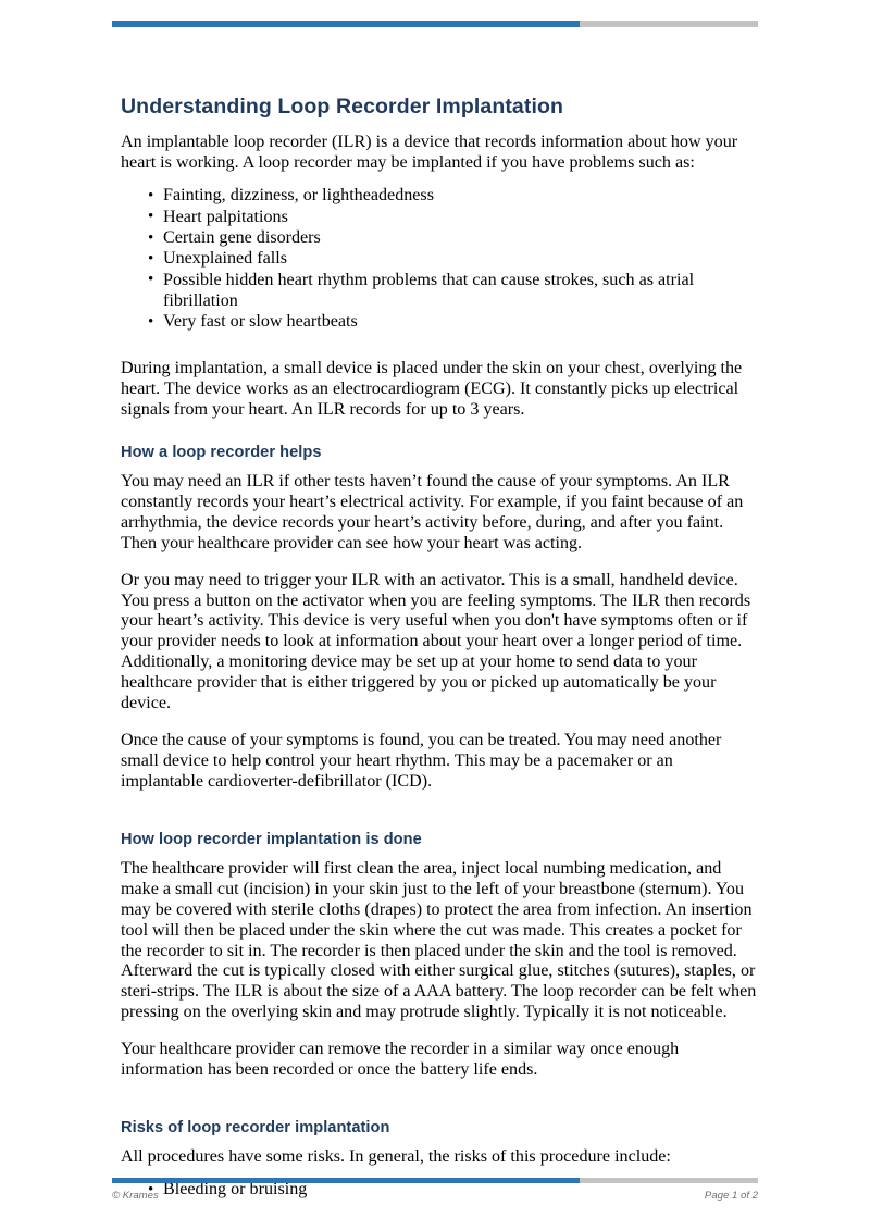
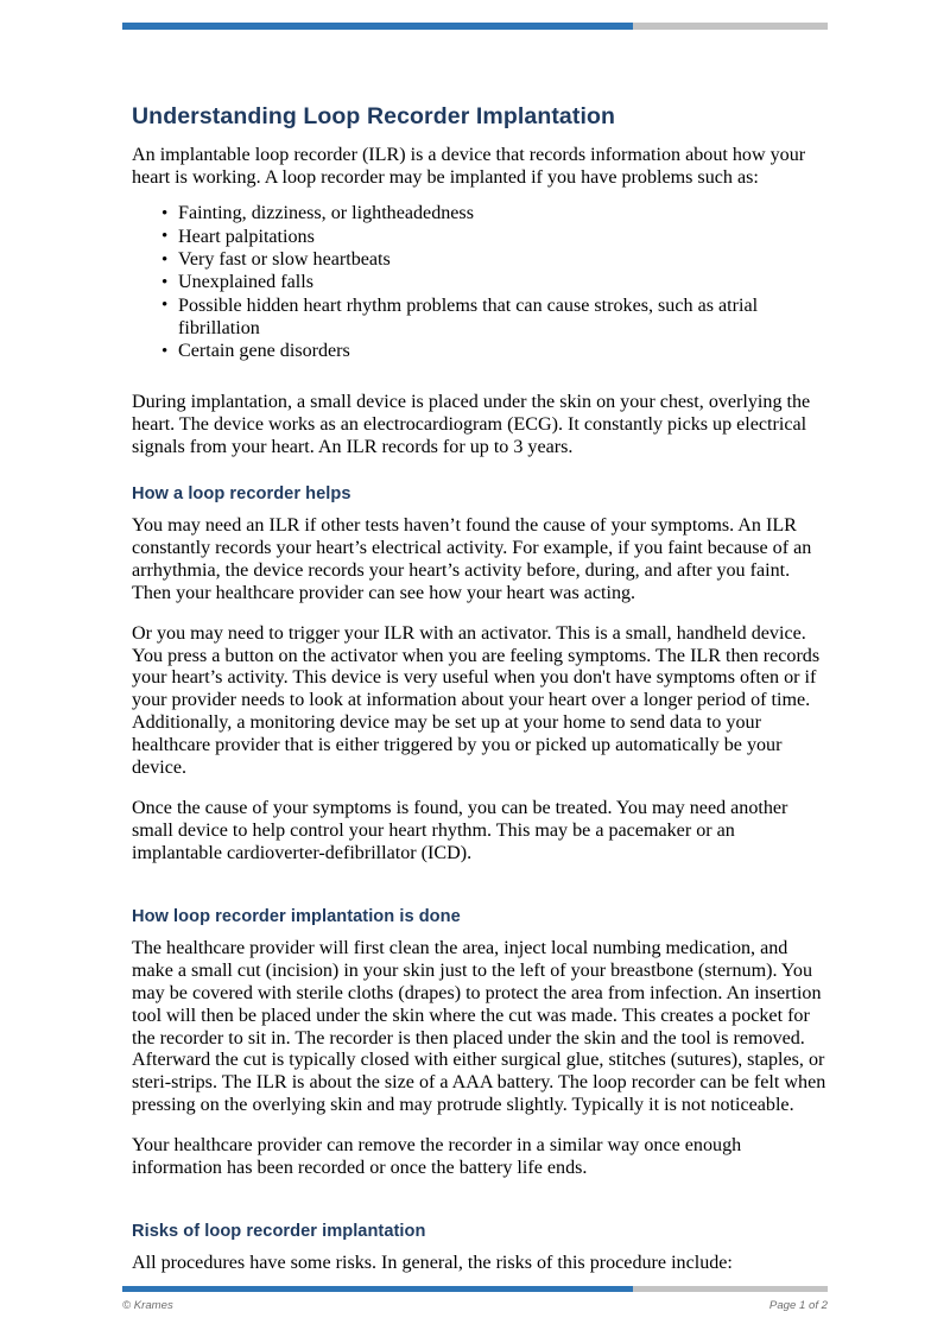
  Understanding Loop Recorder Implantation
  An implantable loop recorder (ILR) is a device that records information about how your heart is working. A loop recorder may be implanted if you have problems such as:
  Fainting, dizziness, or lightheadedness
  Heart palpitations
- Certain gene disorders
+ Very fast or slow heartbeats
  Unexplained falls
  Possible hidden heart rhythm problems that can cause strokes, such as atrial fibrillation
- Very fast or slow heartbeats
+ Certain gene disorders
  During implantation, a small device is placed under the skin on your chest, overlying the heart. The device works as an electrocardiogram (ECG). It constantly picks up electrical signals from your heart. An ILR records for up to 3 years.
  How a loop recorder helps
  You may need an ILR if other tests haven’t found the cause of your symptoms. An ILR constantly records your heart’s electrical activity. For example, if you faint because of an arrhythmia, the device records your heart’s activity before, during, and after you faint. Then your healthcare provider can see how your heart was acting.
  Or you may need to trigger your ILR with an activator. This is a small, handheld device. You press a button on the activator when you are feeling symptoms. The ILR then records your heart’s activity. This device is very useful when you don't have symptoms often or if your provider needs to look at information about your heart over a longer period of time. Additionally, a monitoring device may be set up at your home to send data to your healthcare provider that is either triggered by you or picked up automatically be your device.
  Once the cause of your symptoms is found, you can be treated. You may need another small device to help control your heart rhythm. This may be a pacemaker or an implantable cardioverter-defibrillator (ICD).
  How loop recorder implantation is done
  The healthcare provider will first clean the area, inject local numbing medication, and make a small cut (incision) in your skin just to the left of your breastbone (sternum). You may be covered with sterile cloths (drapes) to protect the area from infection. An insertion tool will then be placed under the skin where the cut was made. This creates a pocket for the recorder to sit in. The recorder is then placed under the skin and the tool is removed. Afterward the cut is typically closed with either surgical glue, stitches (sutures), staples, or steri-strips. The ILR is about the size of a AAA battery. The loop recorder can be felt when pressing on the overlying skin and may protrude slightly. Typically it is not noticeable.
  Your healthcare provider can remove the recorder in a similar way once enough information has been recorded or once the battery life ends.
  Risks of loop recorder implantation
  All procedures have some risks. In general, the risks of this procedure include:
- Bleeding or bruising
  © Krames
  Page 1 of 2
